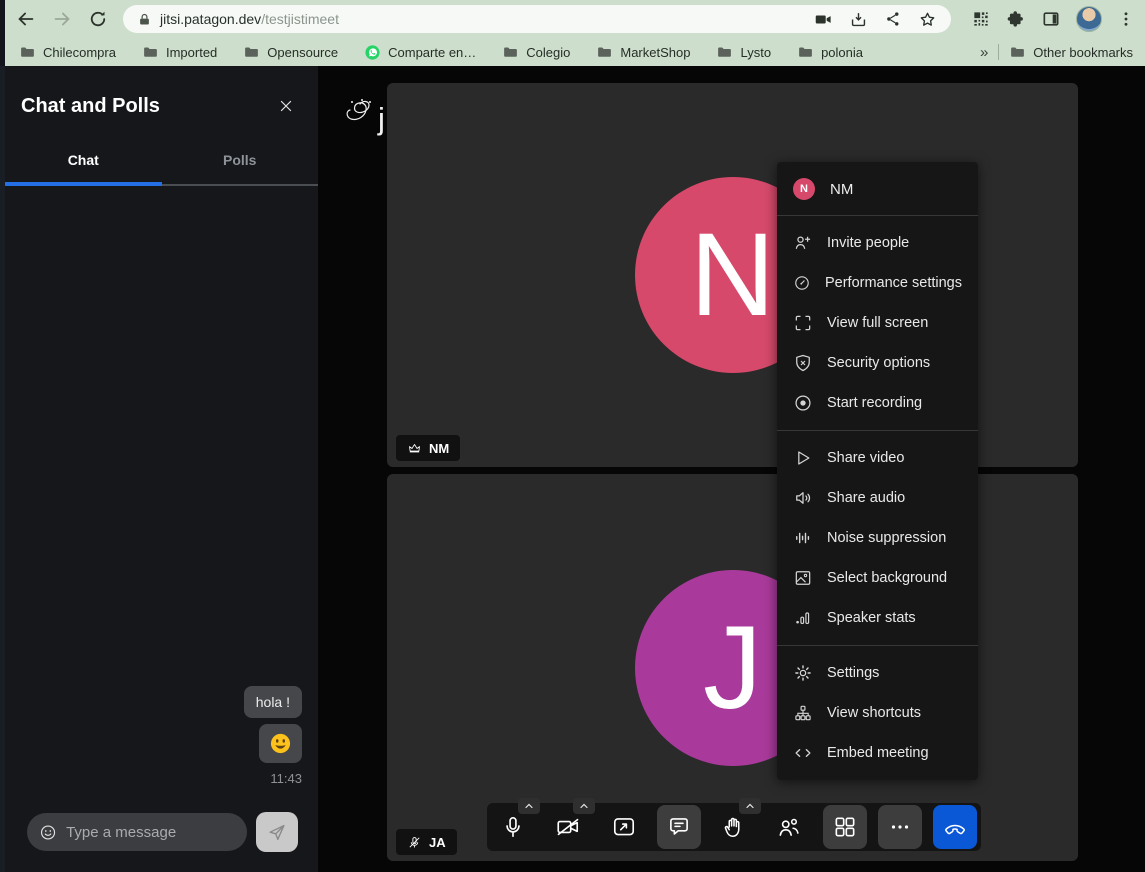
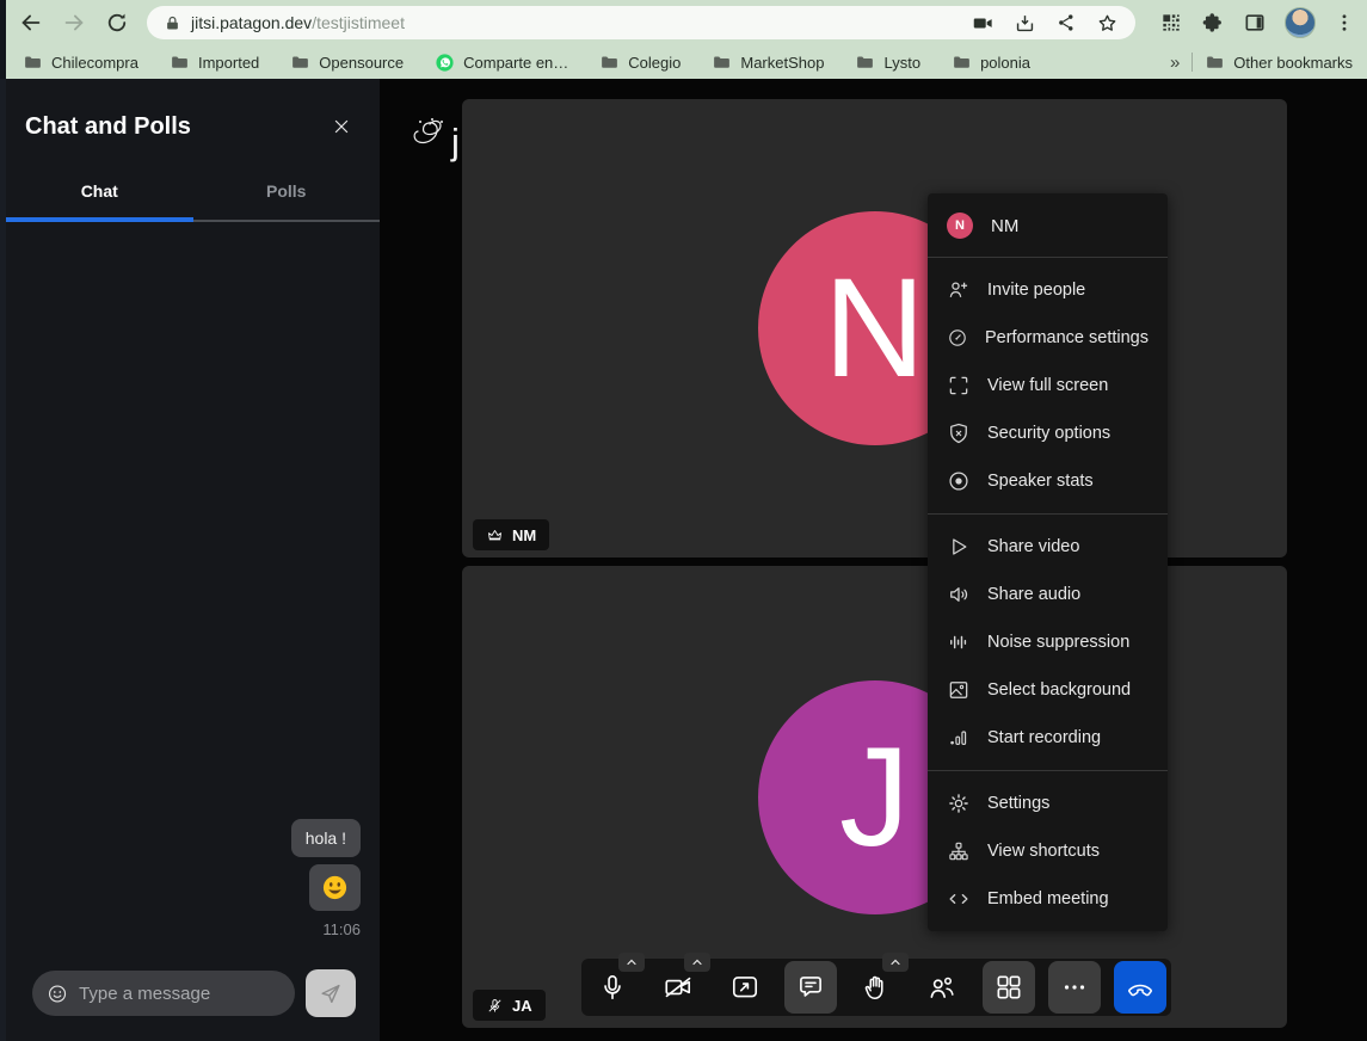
  jitsi.patagon.dev/testjistimeet
  Chilecompra
  Imported
  Opensource
  Comparte en…
  Colegio
  MarketShop
  Lysto
  polonia
  »
  Other bookmarks
  Chat and Polls
  Chat
  Polls
  hola !
- 11:43
+ 11:06
  Type a message
  N
  NM
  J
  JA
  N
  NM
  Invite people
  Performance settings
  View full screen
  Security options
- Start recording
+ Speaker stats
  Share video
  Share audio
  Noise suppression
  Select background
- Speaker stats
+ Start recording
  Settings
  View shortcuts
  Embed meeting
